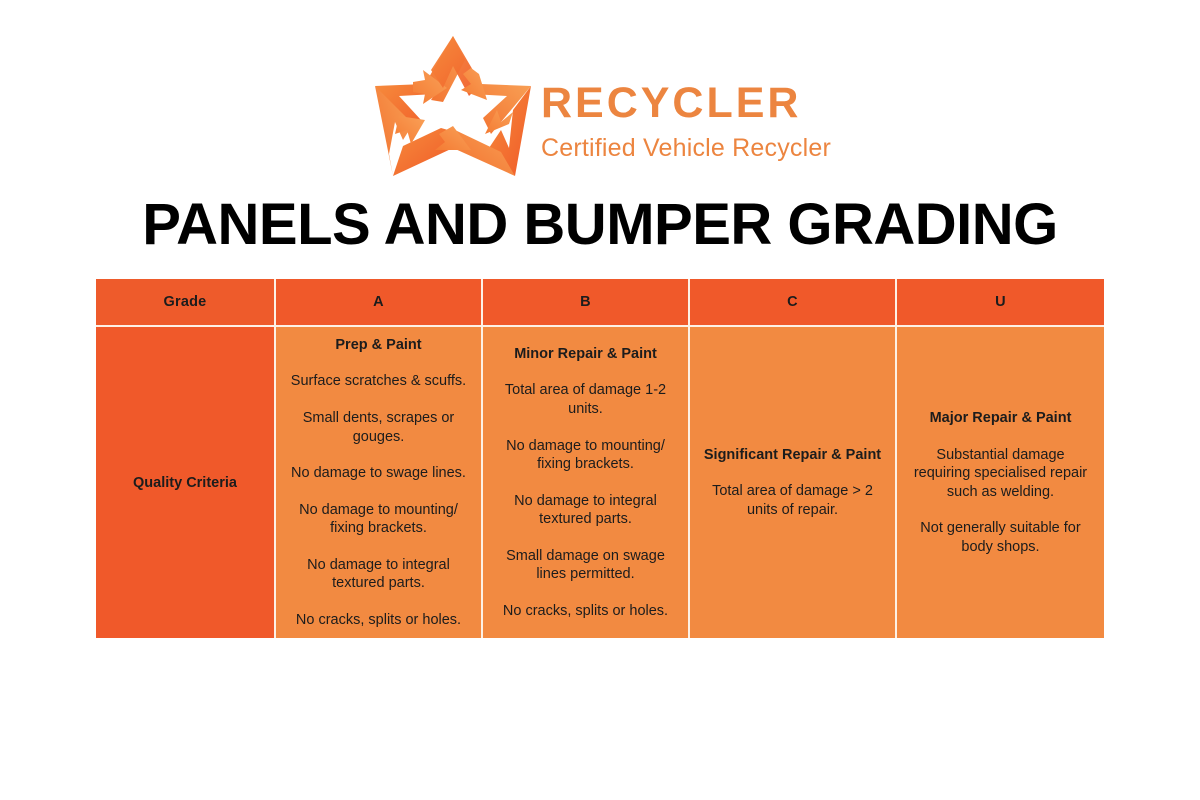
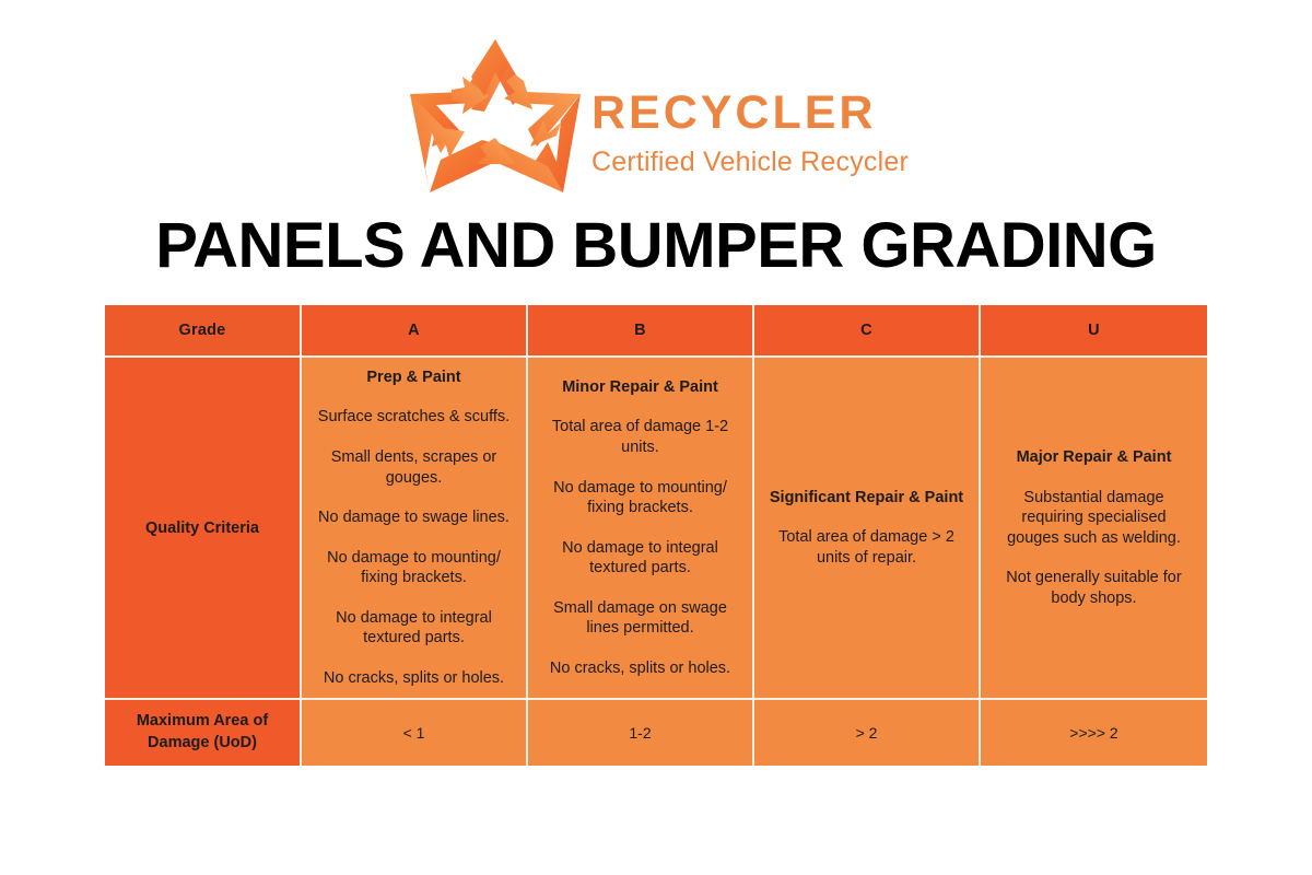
  RECYCLER
  Certified Vehicle Recycler
  PANELS AND BUMPER GRADING
  Grade	A	B	C	U
- Quality Criteria	Prep & Paint Surface scratches & scuffs. Small dents, scrapes or gouges. No damage to swage lines. No damage to mounting/ fixing brackets. No damage to integral textured parts. No cracks, splits or holes.	Minor Repair & Paint Total area of damage 1-2 units. No damage to mounting/ fixing brackets. No damage to integral textured parts. Small damage on swage lines permitted. No cracks, splits or holes.	Significant Repair & Paint Total area of damage > 2 units of repair.	Major Repair & Paint Substantial damage requiring specialised repair such as welding. Not generally suitable for body shops.
+ Quality Criteria	Prep & Paint Surface scratches & scuffs. Small dents, scrapes or gouges. No damage to swage lines. No damage to mounting/ fixing brackets. No damage to integral textured parts. No cracks, splits or holes.	Minor Repair & Paint Total area of damage 1-2 units. No damage to mounting/ fixing brackets. No damage to integral textured parts. Small damage on swage lines permitted. No cracks, splits or holes.	Significant Repair & Paint Total area of damage > 2 units of repair.	Major Repair & Paint Substantial damage requiring specialised gouges such as welding. Not generally suitable for body shops.
+ Maximum Area of Damage (UoD)	< 1	1-2	> 2	>>>> 2
